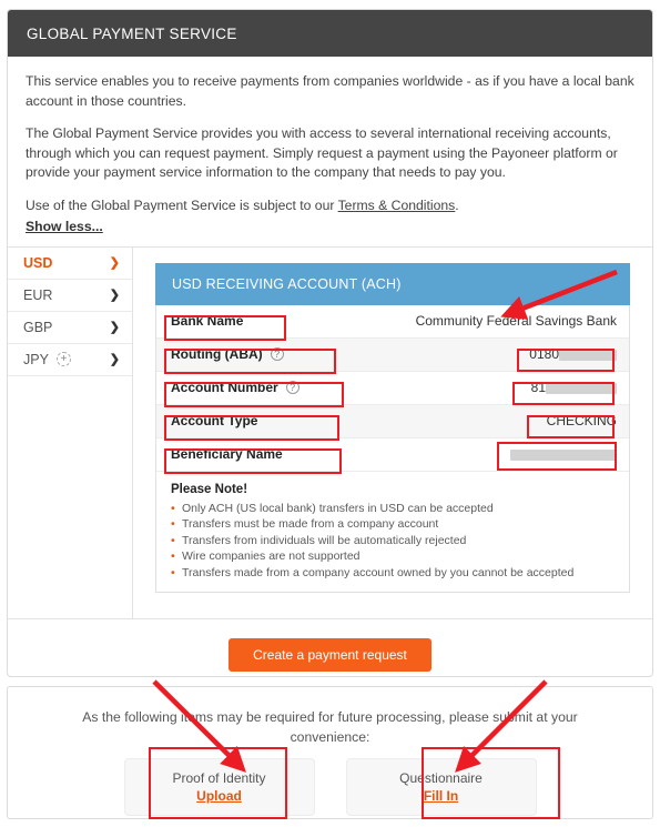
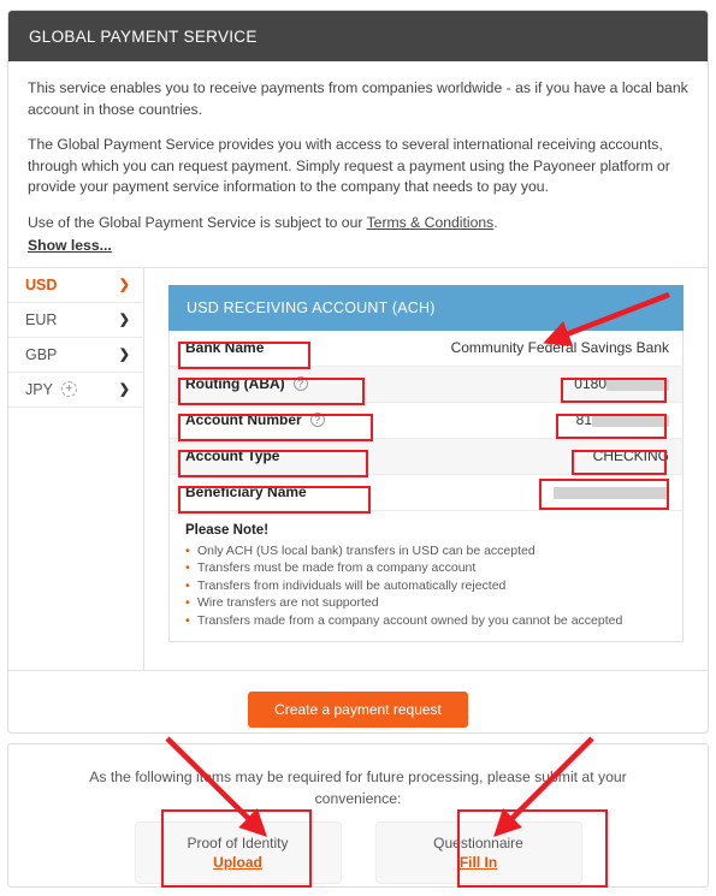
  GLOBAL PAYMENT SERVICE
  This service enables you to receive payments from companies worldwide - as if you have a local bank account in those countries.
  The Global Payment Service provides you with access to several international receiving accounts, through which you can request payment. Simply request a payment using the Payoneer platform or provide your payment service information to the company that needs to pay you.
  Use of the Global Payment Service is subject to our Terms & Conditions.
  Show less...
  USD
  ❯
  EUR
  ❯
  GBP
  ❯
  JPY
  +
  ❯
  USD RECEIVING ACCOUNT (ACH)
  Bank Name
  Community Federal Savings Bank
  Routing (ABA)
  ?
  0180
  Account Number
  ?
  81
  Account Type
  CHECKING
  Beneficiary Name
  Please Note!
  Only ACH (US local bank) transfers in USD can be accepted
  Transfers must be made from a company account
  Transfers from individuals will be automatically rejected
- Wire companies are not supported
+ Wire transfers are not supported
  Transfers made from a company account owned by you cannot be accepted
  Create a payment request
  As the following itms may be required for future processing, please sumit at your convenience:
  Proof of Identity
  Upload
  Questionnaire
  Fill In
